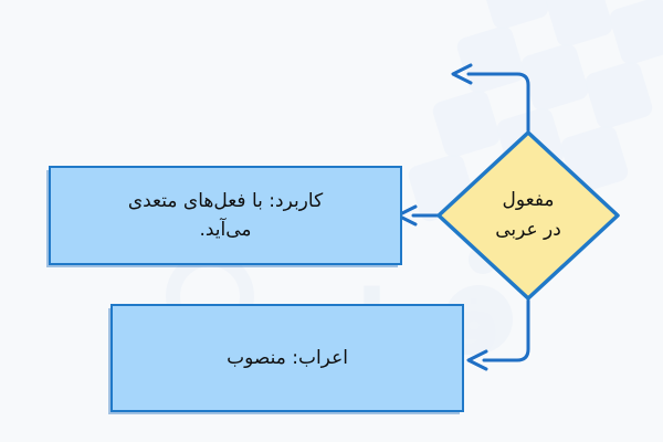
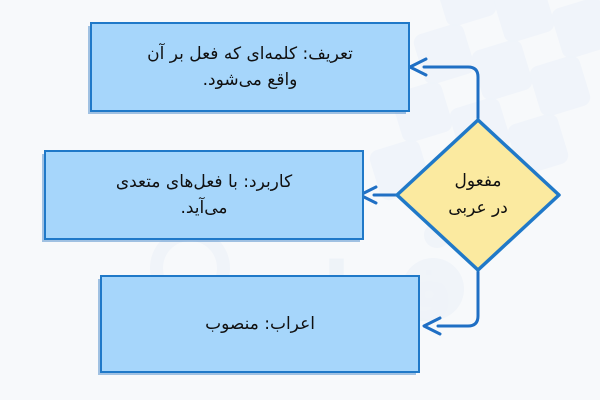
+ تعریف: کلمه‌ای که فعل بر آن
+ واقع می‌شود.
  کاربرد: با فعل‌های متعدی
  می‌آید.
  اعراب: منصوب
  مفعول
  در عربی
